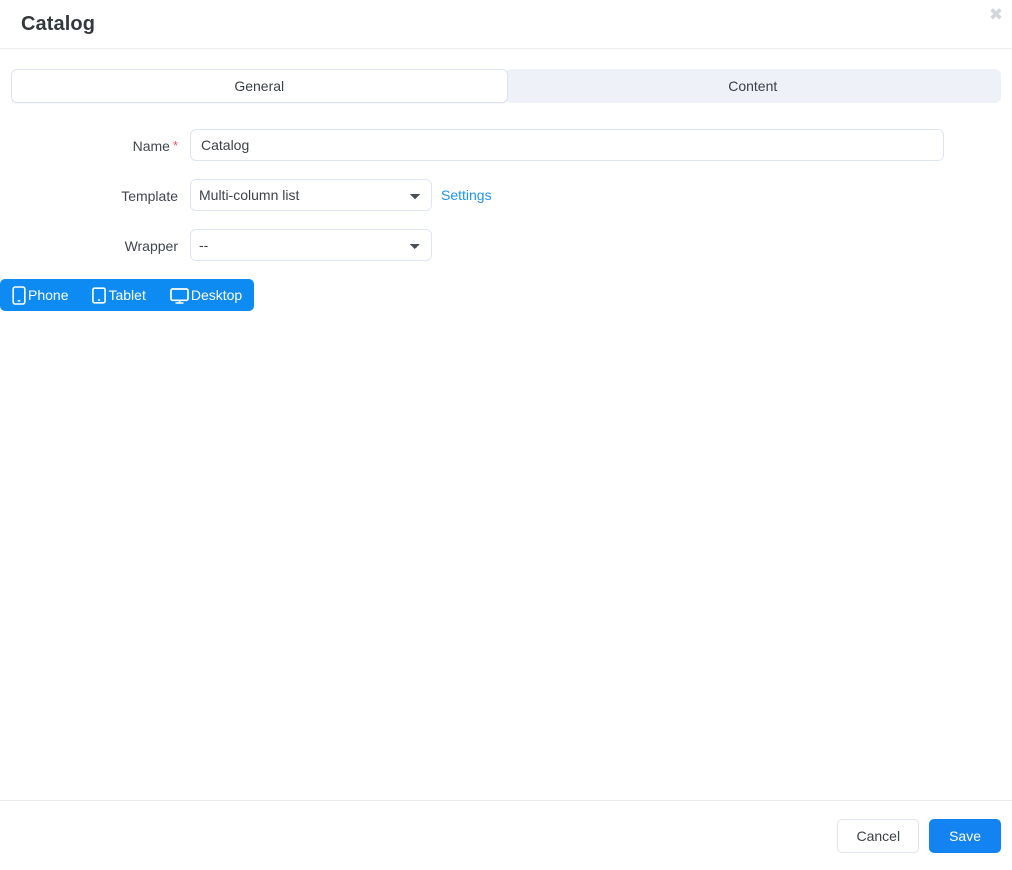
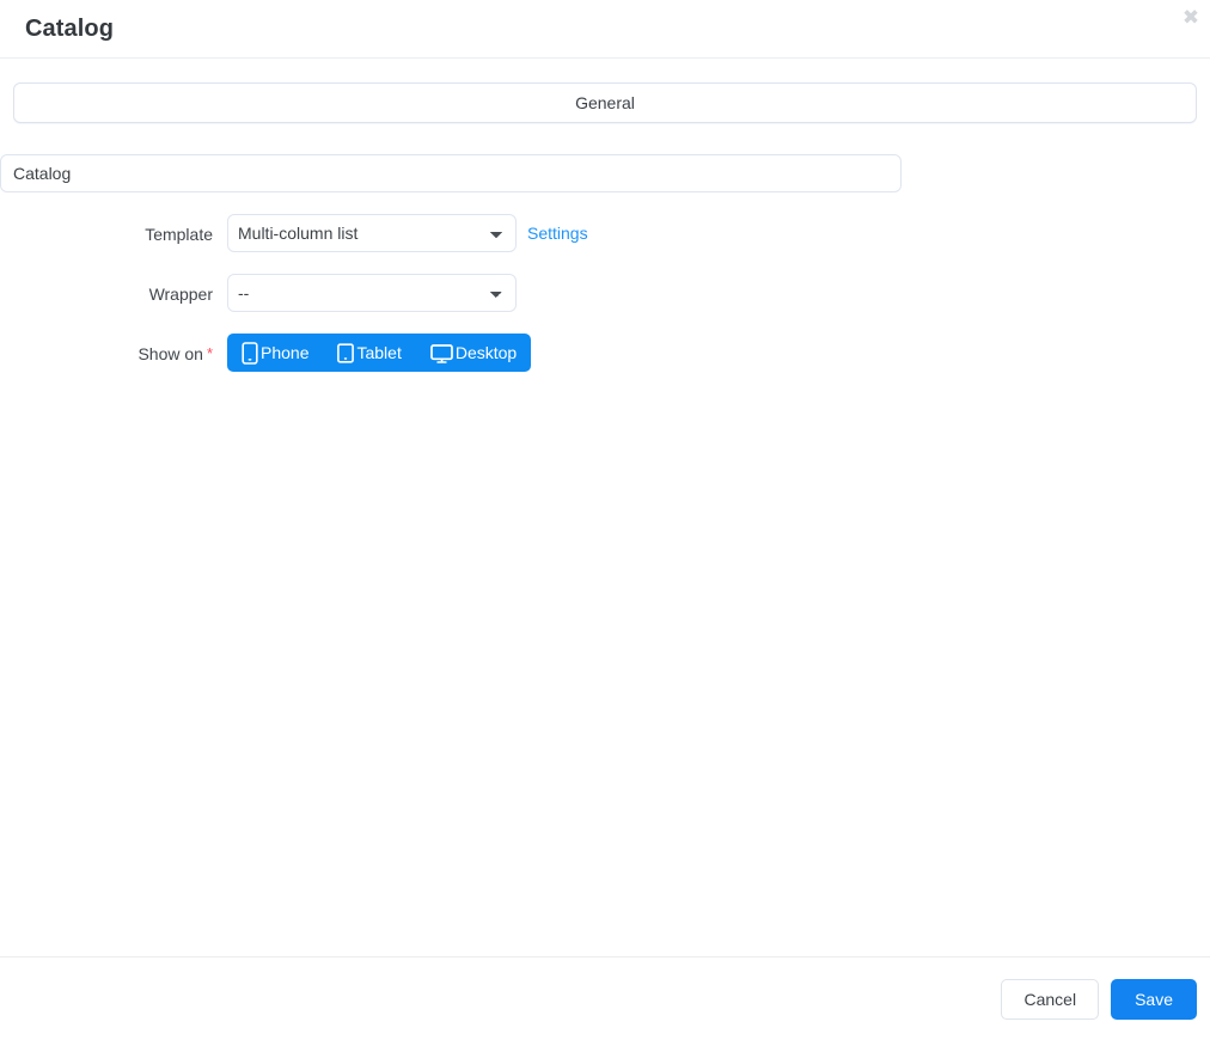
  Catalog
  ✖
  General
- Content
- Name *
  Catalog
  Template
  Multi-column list
  Settings
  Wrapper
  --
+ Show on *
  Phone
  Tablet
  Desktop
  Cancel
  Save
